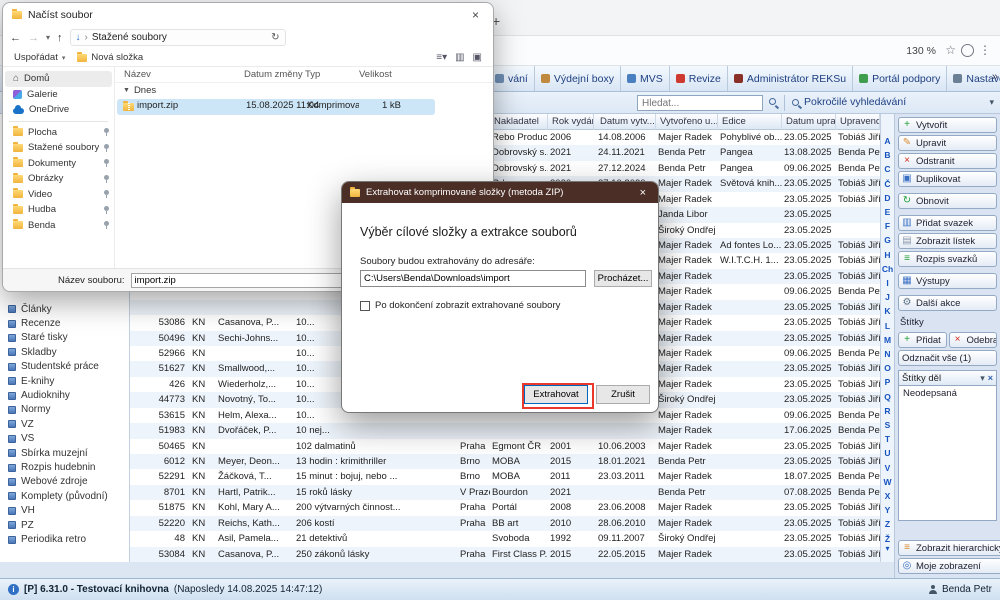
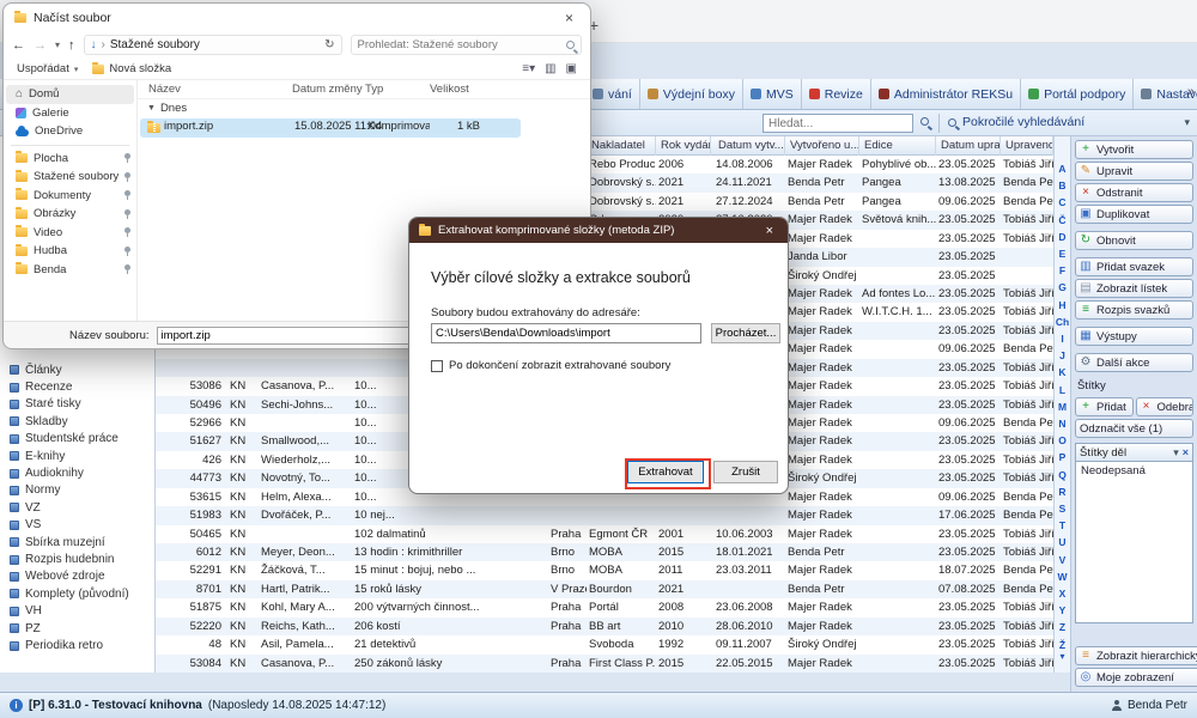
  +
- 130 %
- ☆
- ⋮
  vání
  Výdejní boxy
  MVS
  Revize
  Administrátor REKSu
  Portál podpory
  »
  Hledat...
  Pokročilé vyhledávání
  ▾
  Články
  Recenze
  Staré tisky
  Skladby
  Studentské práce
  E-knihy
  Audioknihy
  Normy
  VZ
  VS
  Sbírka muzejní
  Rozpis hudebnin
  Webové zdroje
  Komplety (původní)
  VH
  PZ
  Periodika retro
  Nakladatel
  Rok vydá
  Datum vytv...
  Vytvořeno u...
  Edice
  Datum upra
  Rebo Produc
  2006
  14.08.2006
  Majer Radek
  Pohyblivé ob...
  23.05.2025
  Tobiáš Jiř
  Dobrovský s.
  2021
  24.11.2021
  Benda Petr
  Pangea
  13.08.2025
  Benda Pe
  Dobrovský s.
  2021
  27.12.2024
  Benda Petr
  Pangea
  09.06.2025
  Benda Pe
  Majer Radek
  Světová knih...
  23.05.2025
  Tobiáš Jiř
  Majer Radek
  23.05.2025
  Tobiáš Jiř
  Janda Libor
  23.05.2025
  Široký Ondřej
  23.05.2025
  Majer Radek
  Ad fontes Lo...
  23.05.2025
  Tobiáš Jiř
  Majer Radek
  W.I.T.C.H. 1...
  23.05.2025
  Tobiáš Jiř
  Majer Radek
  23.05.2025
  Tobiáš Jiř
  Majer Radek
  09.06.2025
  Benda Pe
  Majer Radek
  23.05.2025
  Tobiáš Jiř
  53086
  KN
  Casanova, P...
  10...
  Majer Radek
  23.05.2025
  Tobiáš Jiř
  50496
  KN
  Sechi-Johns...
  10...
  Majer Radek
  23.05.2025
  Tobiáš Jiř
  52966
  KN
  10...
  Majer Radek
  09.06.2025
  Benda Pe
  51627
  KN
  Smallwood,...
  10...
  Majer Radek
  23.05.2025
  Tobiáš Jiř
  426
  KN
  Wiederholz,...
  10...
  Majer Radek
  23.05.2025
  Tobiáš Jiř
  44773
  KN
  Novotný, To...
  10...
  Široký Ondřej
  23.05.2025
  Tobiáš Jiř
  53615
  KN
  Helm, Alexa...
  10...
  Majer Radek
  09.06.2025
  Benda Pe
  51983
  KN
  Dvořáček, P...
  10 nej...
  Majer Radek
  17.06.2025
  Benda Pe
  50465
  KN
  102 dalmatinů
  Praha
  Egmont ČR
  2001
  10.06.2003
  Majer Radek
  23.05.2025
  Tobiáš Jiř
  6012
  KN
  Meyer, Deon...
  13 hodin : krimithriller
  Brno
  MOBA
  2015
  18.01.2021
  Benda Petr
  23.05.2025
  Tobiáš Jiř
  52291
  KN
  Žáčková, T...
  15 minut : bojuj, nebo ...
  Brno
  MOBA
  2011
  23.03.2011
  Majer Radek
  18.07.2025
  Benda Pe
  8701
  KN
  Hartl, Patrik...
  15 roků lásky
  V Praz
  Bourdon
  2021
  Benda Petr
  07.08.2025
  Benda Pe
  51875
  KN
  Kohl, Mary A...
  200 výtvarných činnost...
  Praha
  Portál
  2008
  23.06.2008
  Majer Radek
  23.05.2025
  Tobiáš Jiř
  52220
  KN
  Reichs, Kath...
  206 kostí
  Praha
  BB art
  2010
  28.06.2010
  Majer Radek
  23.05.2025
  Tobiáš Jiř
  48
  KN
  Asil, Pamela...
  21 detektivů
  Svoboda
  1992
  09.11.2007
  Široký Ondřej
  23.05.2025
  Tobiáš Jiř
  53084
  KN
  Casanova, P...
  250 zákonů lásky
  Praha
  First Class P.
  2015
  22.05.2015
  Majer Radek
  23.05.2025
  Tobiáš Jiř
  A
  B
  C
  Č
  D
  E
  F
  G
  H
  Ch
  I
  J
  K
  L
  M
  N
  O
  P
  Q
  R
  S
  T
  U
  V
  W
  X
  Y
  Z
  Ž
  ▾
  +
  Vytvořit
  ✎
  Upravit
  ×
  Odstranit
  ▣
  Duplikovat
  ↻
  Obnovit
  ▥
  Přidat svazek
  ▤
  Zobrazit lístek
  ≡
  Rozpis svazků
  ▦
  Výstupy
  ⚙
  Další akce
  Štítky
  +
  Přidat
  ×
  Odebra
  Odznačit vše (1)
  Štítky děl
  ▾
  ×
  Neodepsaná
  ≡
  Zobrazit hierarchick
  ◎
  Moje zobrazení
  [P] 6.31.0 - Testovací knihovna
  (Naposledy 14.08.2025 14:47:12)
  Benda Petr
  Načíst soubor
  ×
  ←
  →
  ▾
  ↑
  ↓
  ›
  Stažené soubory
  ↻
+ Prohledat: Stažené soubory
  Uspořádat
  Nová složka
  ≡▾
  ▥
  ▣
  ⌂
  Domů
  Galerie
  OneDrive
  Plocha
  Stažené soubory
  Dokumenty
  Obrázky
  Video
  Hudba
  Benda
  Název
  Datum změny
  Typ
  Velikost
  Dnes
  import.zip
  15.08.2025 11:04
  1 kB
  Název souboru:
  import.zip
  Extrahovat komprimované složky (metoda ZIP)
  ×
  Výběr cílové složky a extrakce souborů
  Soubory budou extrahovány do adresáře:
  C:\Users\Benda\Downloads\import
  Procházet...
  Po dokončení zobrazit extrahované soubory
  Extrahovat
  Zrušit
